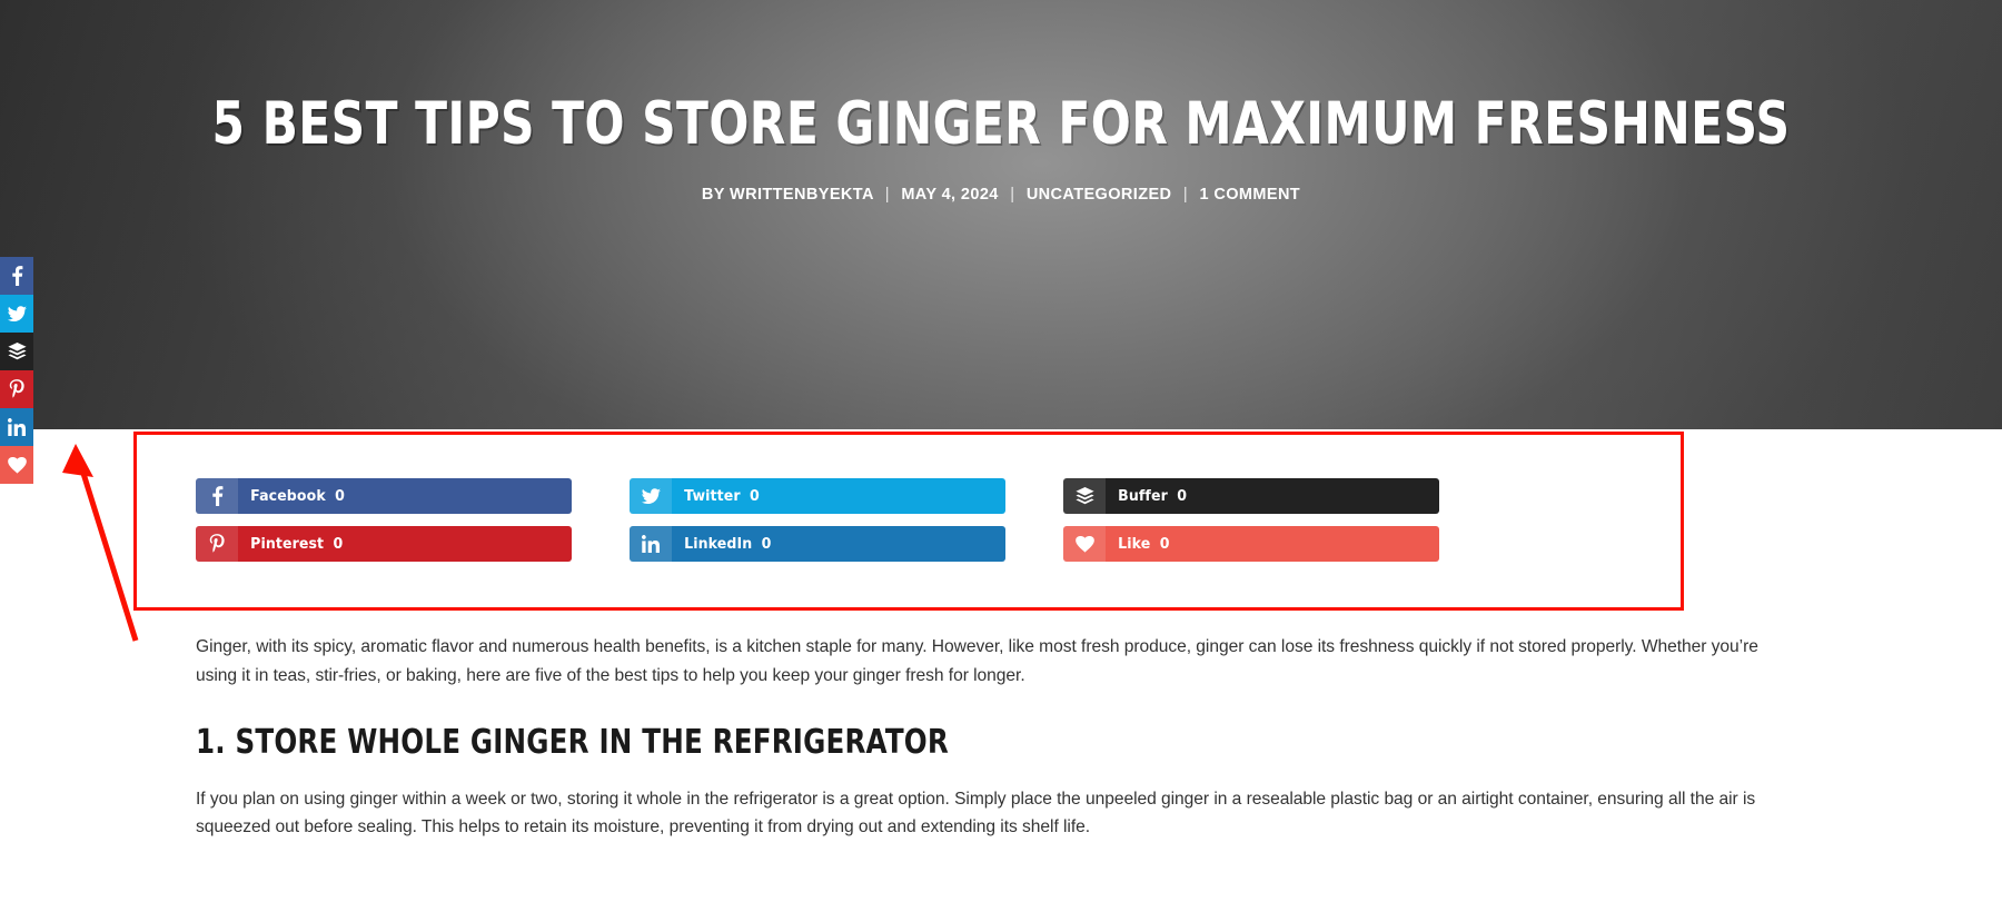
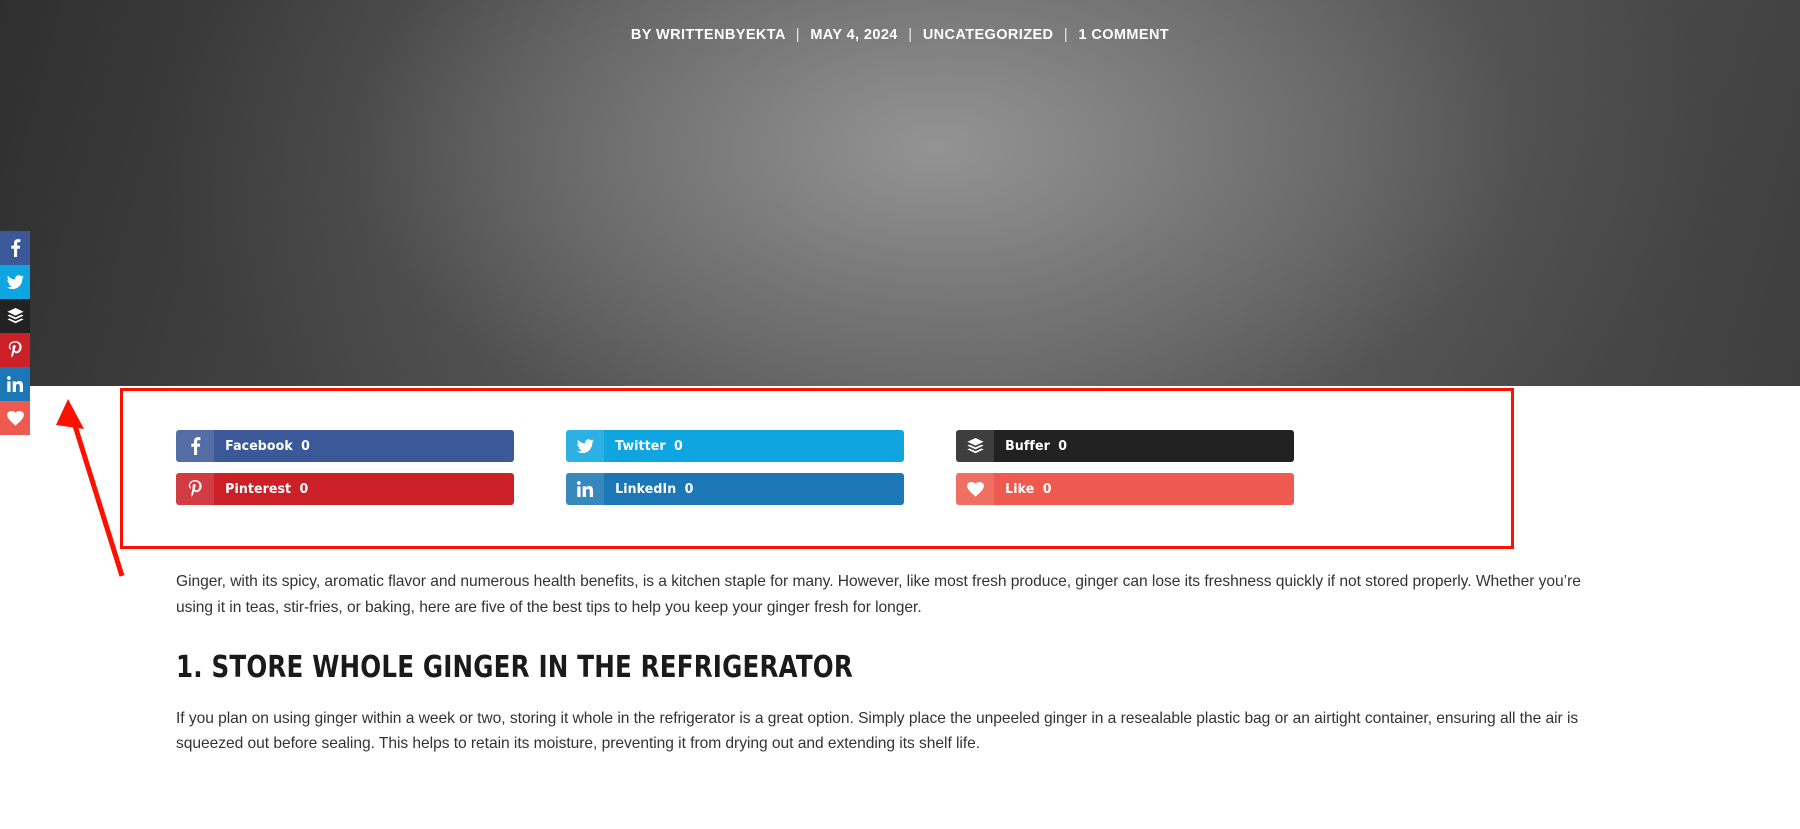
- 5 BEST TIPS TO STORE GINGER FOR MAXIMUM FRESHNESS
  BY WRITTENBYEKTA | MAY 4, 2024 | UNCATEGORIZED | 1 COMMENT
  Facebook
  0
  Twitter
  0
  Buffer
  0
  Pinterest
  0
  LinkedIn
  0
  Like
  0
  Ginger, with its spicy, aromatic flavor and numerous health benefits, is a kitchen staple for many. However, like most fresh produce, ginger can lose its freshness quickly if not stored properly. Whether you’re using it in teas, stir-fries, or baking, here are five of the best tips to help you keep your ginger fresh for longer.
  1. STORE WHOLE GINGER IN THE REFRIGERATOR
  If you plan on using ginger within a week or two, storing it whole in the refrigerator is a great option. Simply place the unpeeled ginger in a resealable plastic bag or an airtight container, ensuring all the air is squeezed out before sealing. This helps to retain its moisture, preventing it from drying out and extending its shelf life.
